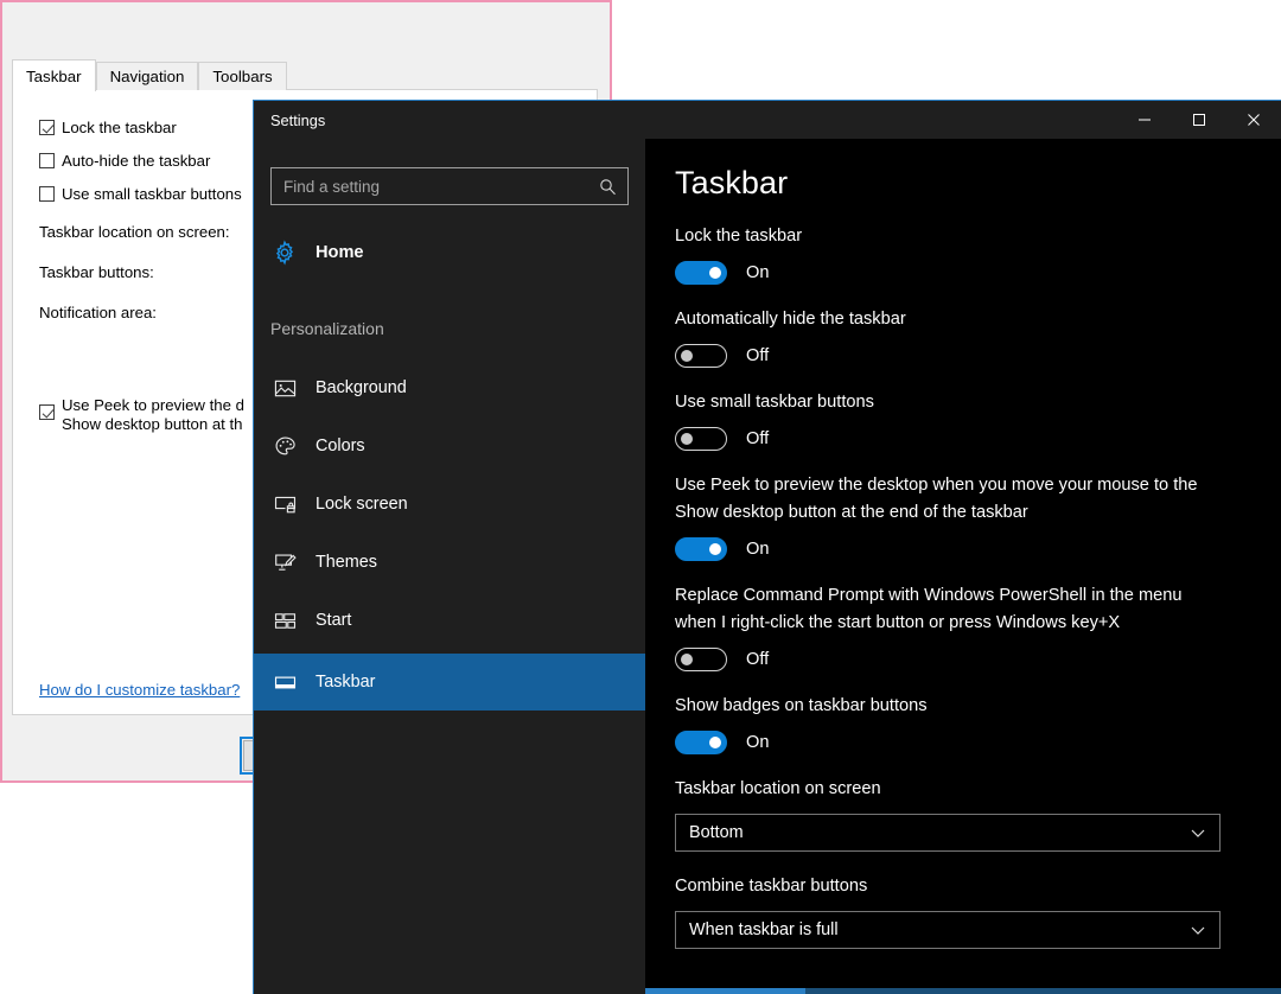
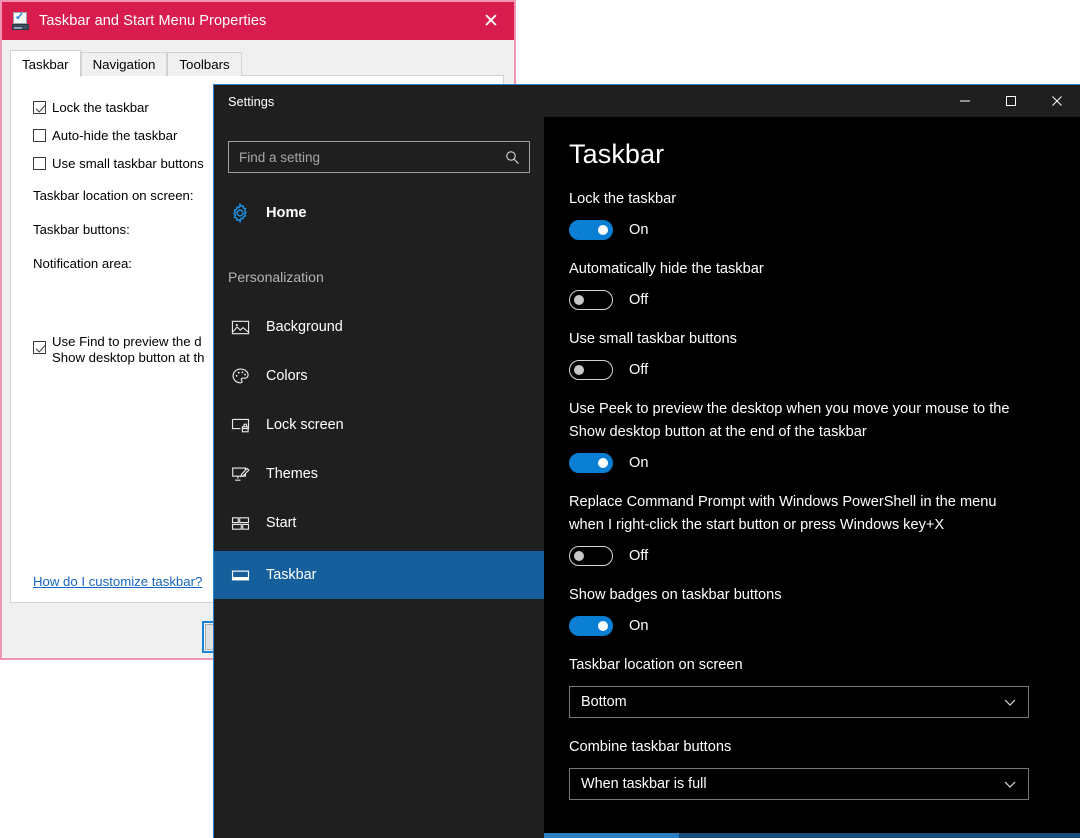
+ ✓
+ Taskbar and Start Menu Properties
+ ✕
  Taskbar
  Navigation
  Toolbars
  Lock the taskbar
  Auto-hide the taskbar
  Use small taskbar buttons
  Taskbar location on screen:
  Taskbar buttons:
  Notification area:
- Use Peek to preview the d
+ Use Find to preview the d
  Show desktop button at th
  How do I customize taskbar?
  Settings
  Find a setting
  Home
  Personalization
  Background
  Colors
  Lock screen
  Themes
  Start
  Taskbar
  Taskbar
  Lock the taskbar
  On
  Automatically hide the taskbar
  Off
  Use small taskbar buttons
  Off
  Use Peek to preview the desktop when you move your mouse to the Show desktop button at the end of the taskbar
  On
  Replace Command Prompt with Windows PowerShell in the menu when I right-click the start button or press Windows key+X
  Off
  Show badges on taskbar buttons
  On
  Taskbar location on screen
  Bottom
  Combine taskbar buttons
  When taskbar is full
